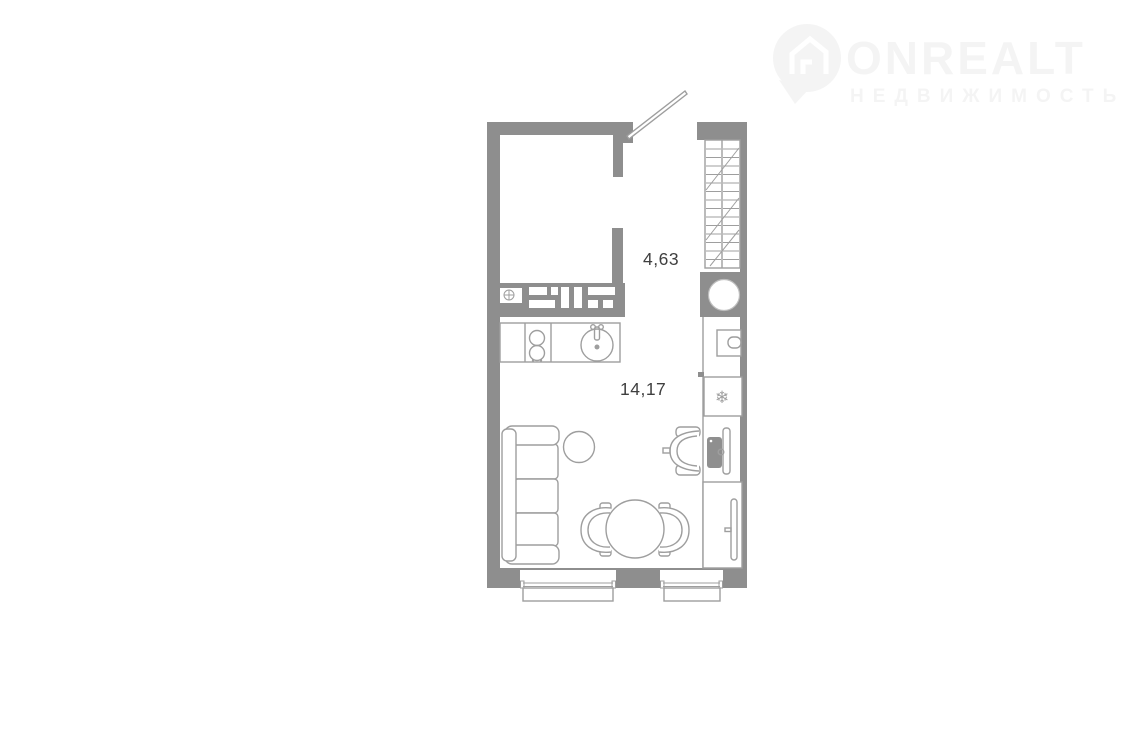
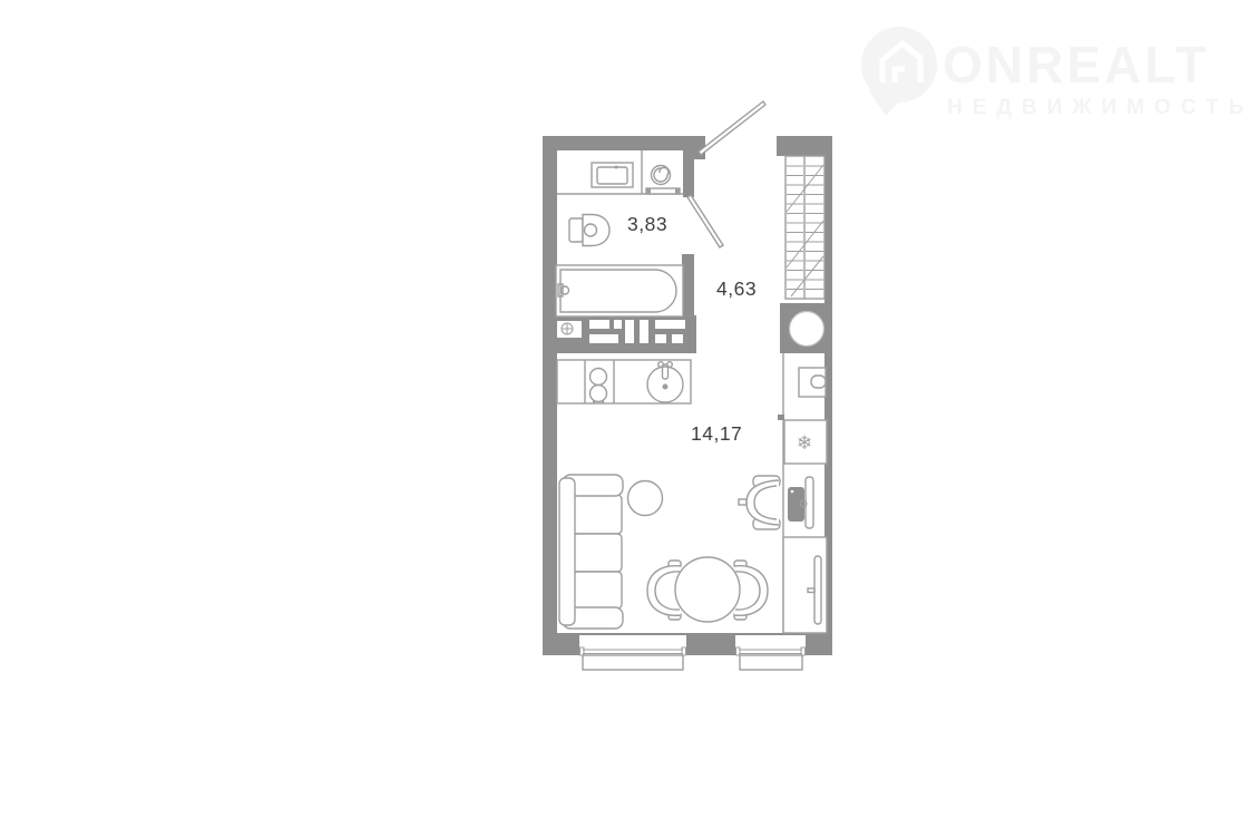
+ 3,83
  4,63
  ❄
  14,17
